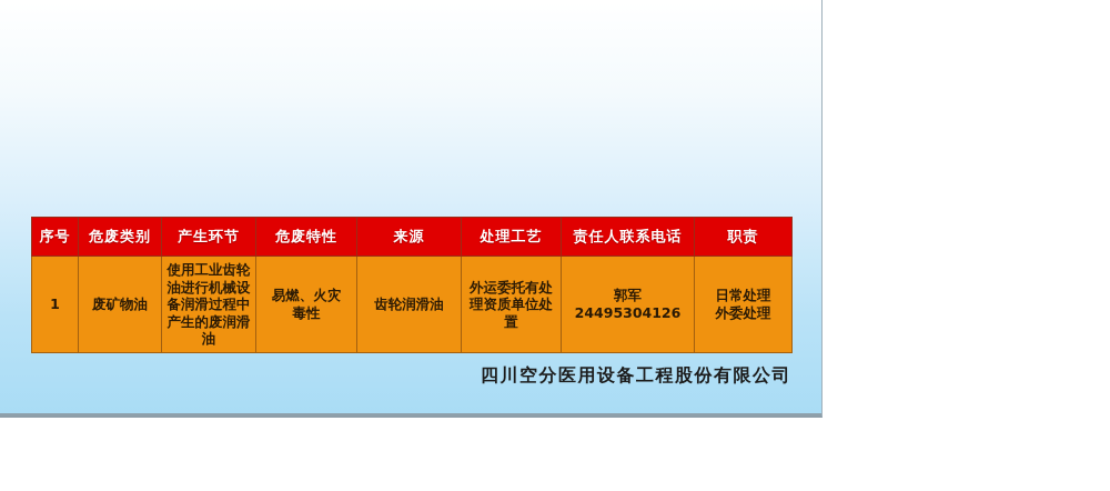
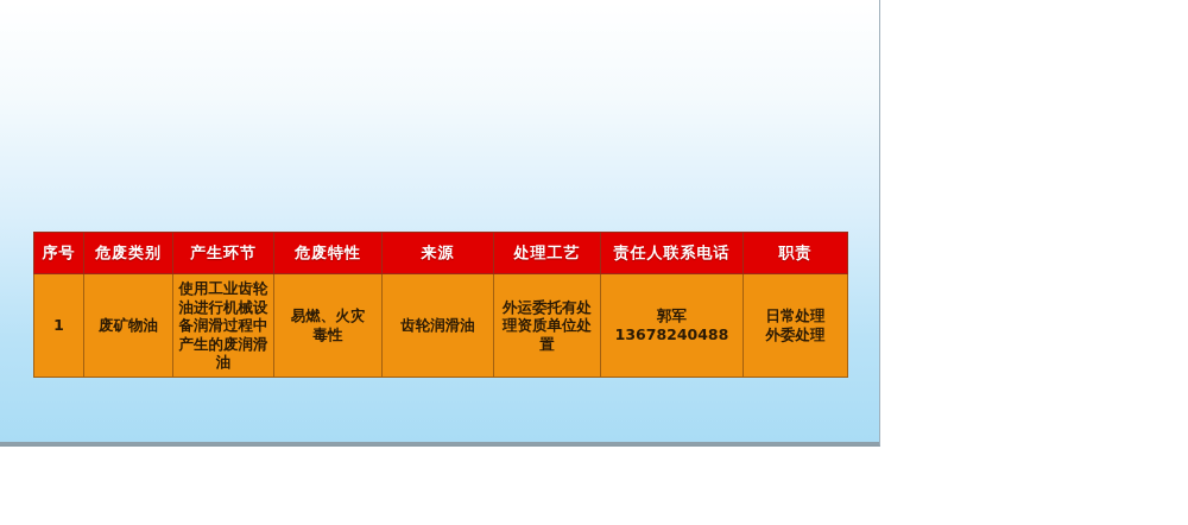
  序号	危废类别	产生环节	危废特性	来源	处理工艺	责任人联系电话	职责
- 1	废矿物油	使用工业齿轮油进行机械设备润滑过程中产生的废润滑油	易燃、火灾 毒性	齿轮润滑油	外运委托有处理资质单位处置	郭军 24495304126	日常处理 外委处理
+ 1	废矿物油	使用工业齿轮油进行机械设备润滑过程中产生的废润滑油	易燃、火灾 毒性	齿轮润滑油	外运委托有处理资质单位处置	郭军 13678240488	日常处理 外委处理
- 四川空分医用设备工程股份有限公司
